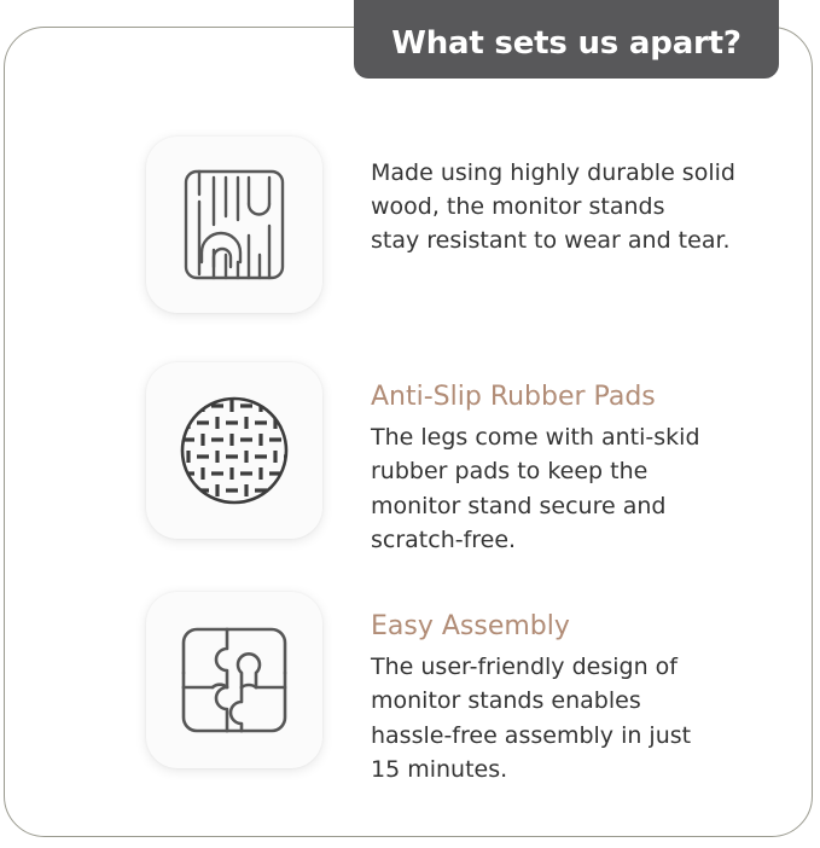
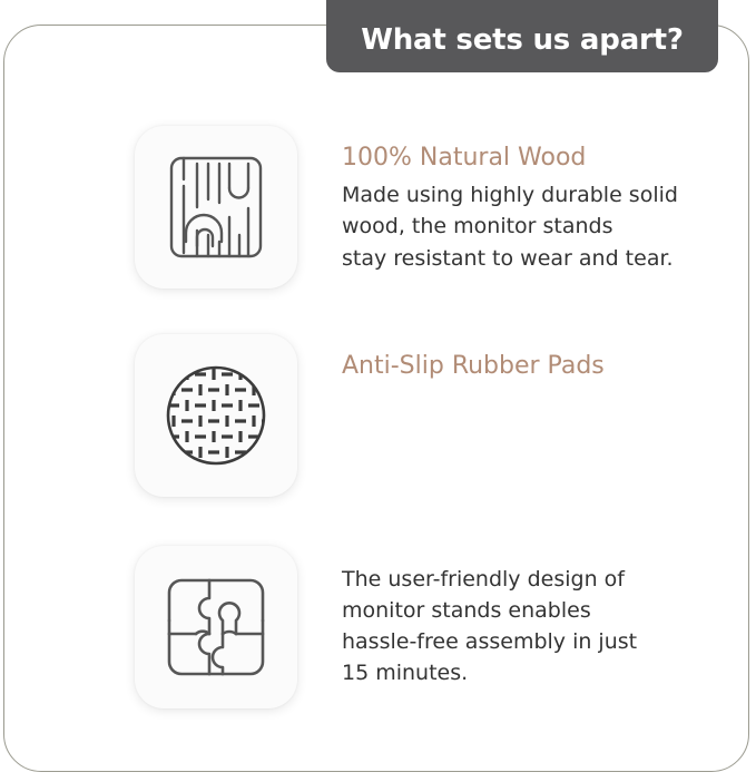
  What sets us apart?
+ 100% Natural Wood
  Made using highly durable solid
  wood, the monitor stands
  stay resistant to wear and tear.
  Anti-Slip Rubber Pads
- The legs come with anti-skid
- rubber pads to keep the
- monitor stand secure and
- scratch-free.
- Easy Assembly
  The user-friendly design of
  monitor stands enables
  hassle-free assembly in just
  15 minutes.
